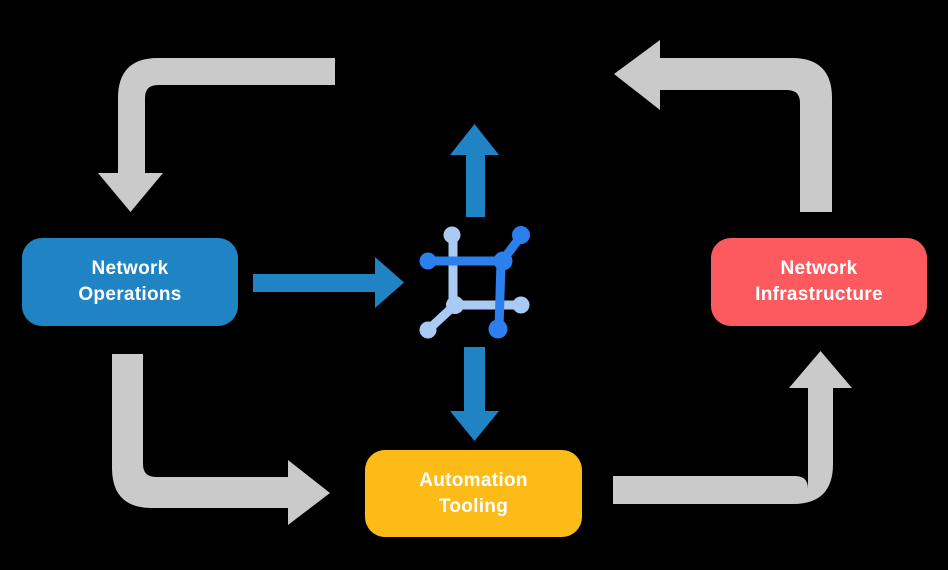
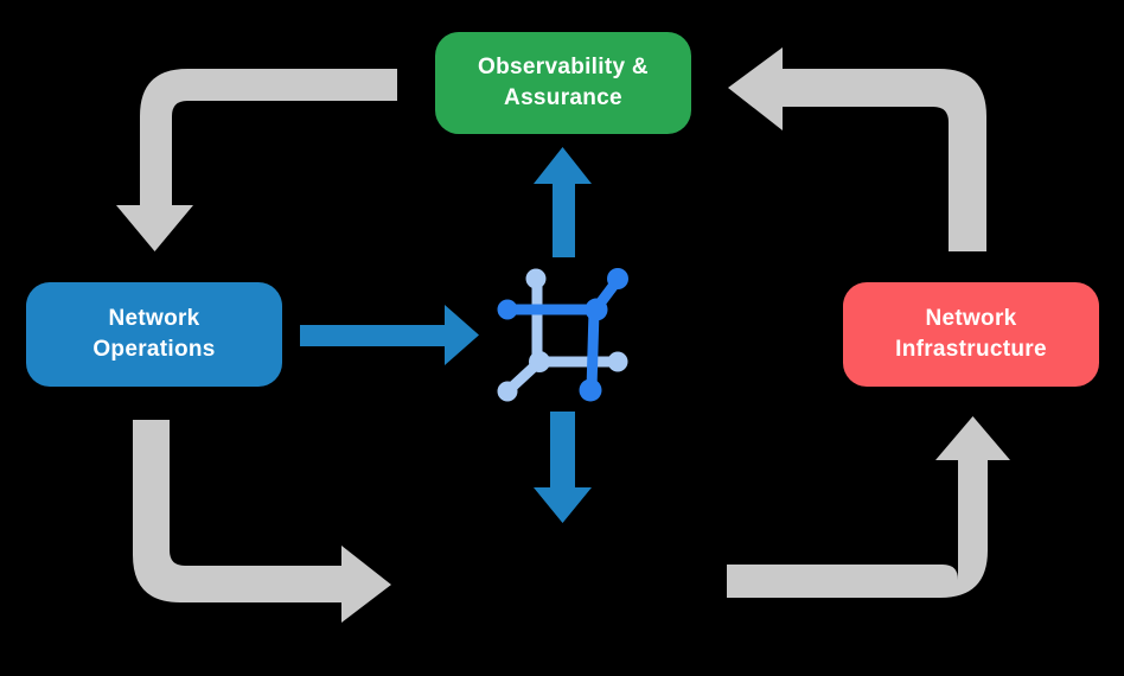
+ Observability &
+ Assurance
  Network
  Operations
  Network
  Infrastructure
- Automation
- Tooling
